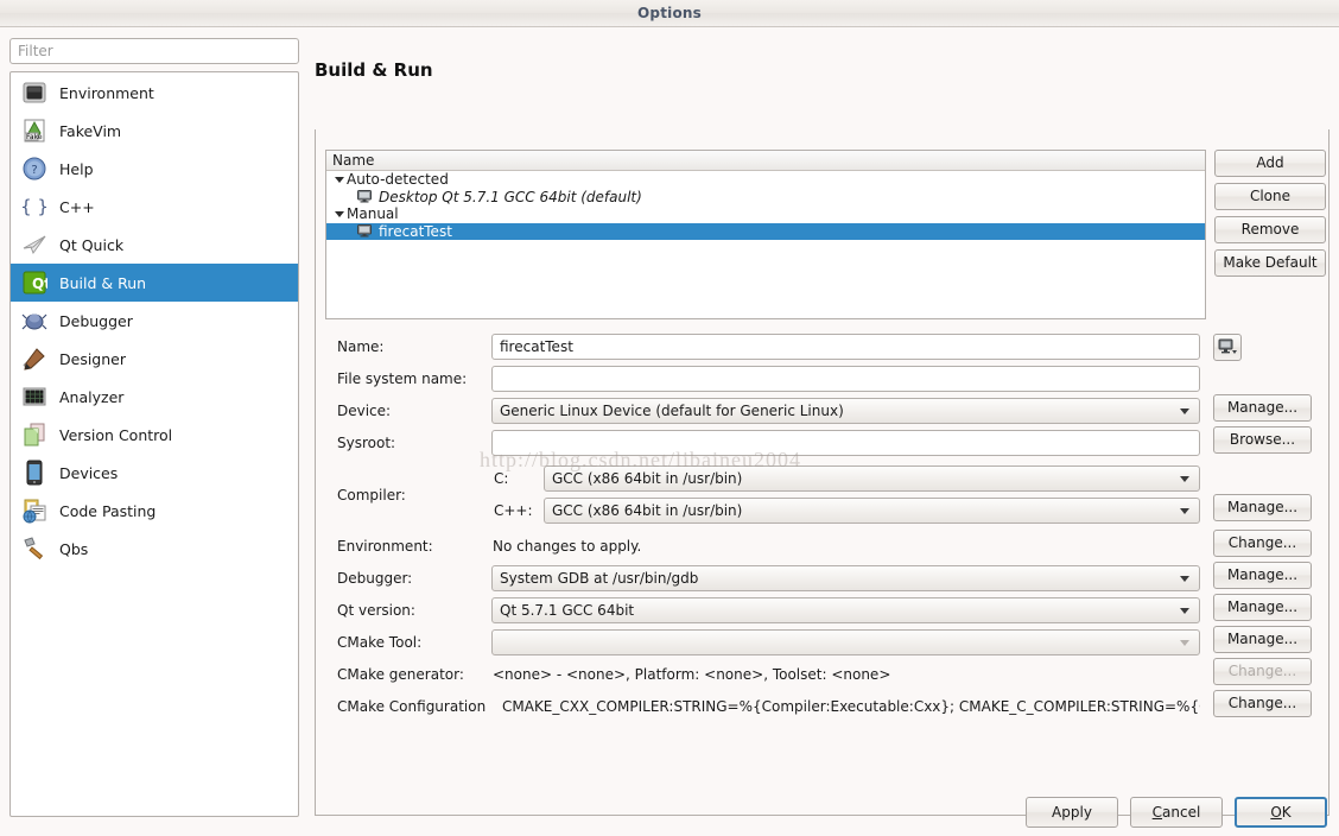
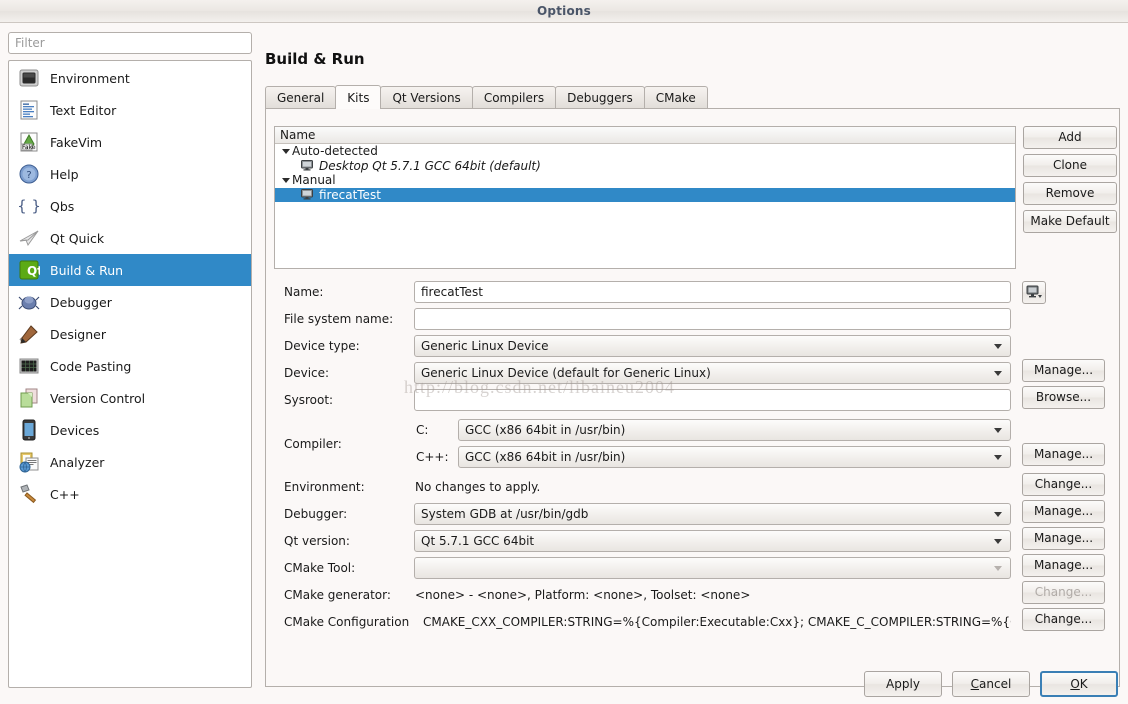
  Options
  Filter
  Environment
+ Text Editor
  FakeVim
  ?
  Help
  { }
- C++
+ Qbs
  Qt Quick
  Build & Run
  Debugger
  Designer
- Analyzer
+ Code Pasting
  Version Control
  Devices
- Code Pasting
+ Analyzer
- Qbs
+ C++
  Build & Run
+ General
+ Kits
+ Qt Versions
+ Compilers
+ Debuggers
+ CMake
  Name
  Auto-detected
  Desktop Qt 5.7.1 GCC 64bit (default)
  Manual
  firecatTest
  Add
  Clone
  Remove
  Make Default
  Name:
  firecatTest
  File system name:
+ Device type:
+ Generic Linux Device
  Device:
  Generic Linux Device (default for Generic Linux)
  Manage...
  Sysroot:
  Browse...
  Compiler:
  C:
  GCC (x86 64bit in /usr/bin)
  C++:
  GCC (x86 64bit in /usr/bin)
  Manage...
  Environment:
  No changes to apply.
  Change...
  Debugger:
  System GDB at /usr/bin/gdb
  Manage...
  Qt version:
  Qt 5.7.1 GCC 64bit
  Manage...
  CMake Tool:
  Manage...
  CMake generator:
  <none> - <none>, Platform: <none>, Toolset: <none>
  Change...
  CMake Configuration
  CMAKE_CXX_COMPILER:STRING=%{Compiler:Executable:Cxx}; CMAKE_C_COMPILER:STRING=%{
  Change...
  http://blog.csdn.net/libaineu2004
  Apply
  Cancel
  OK
